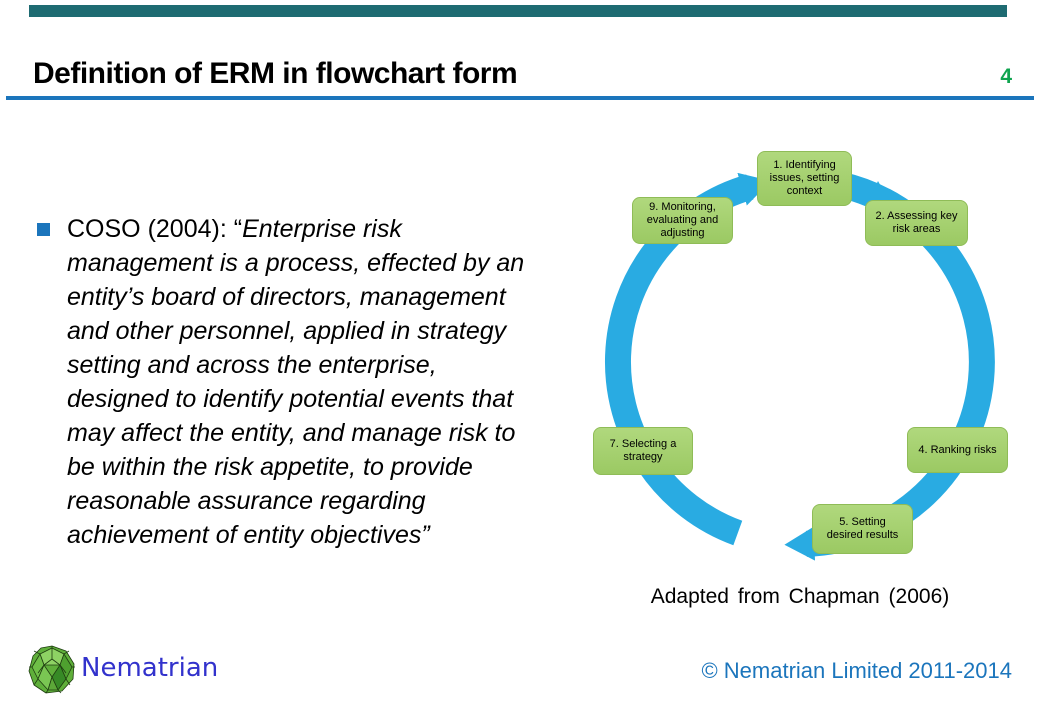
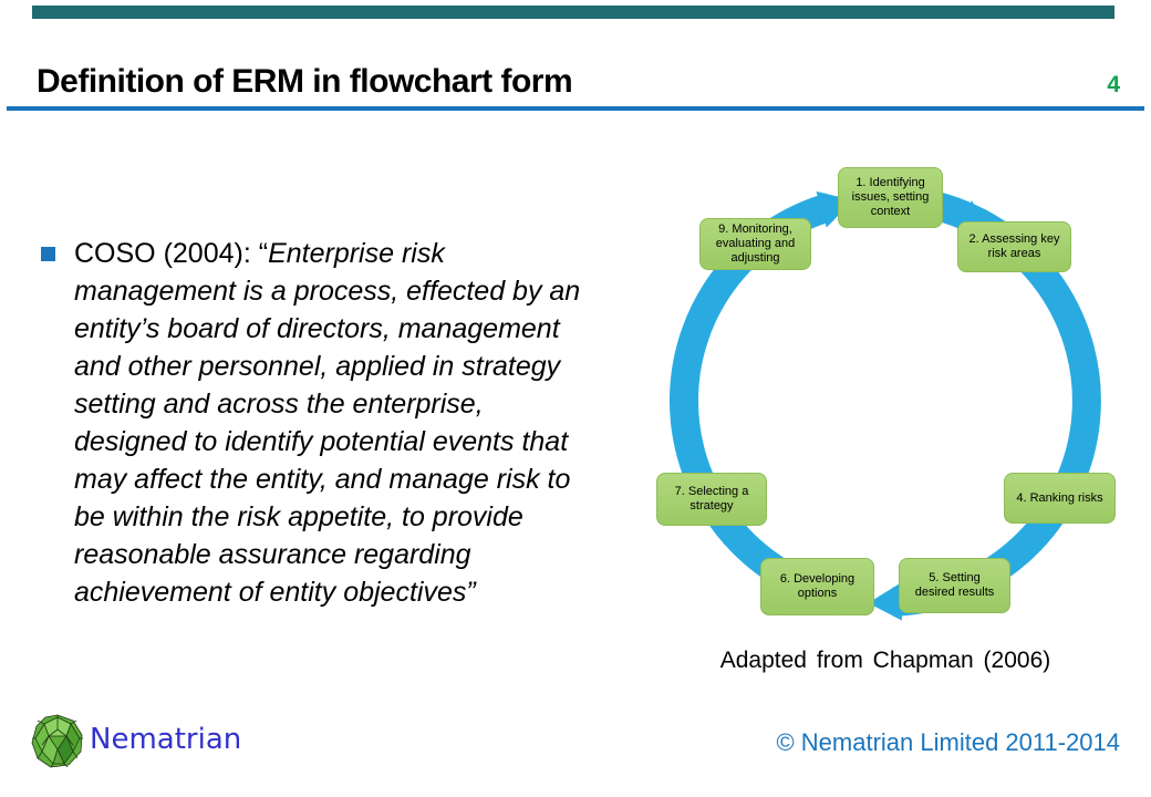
  Definition of ERM in flowchart form
  4
  COSO (2004): “Enterprise risk
  management is a process, effected by an
  entity’s board of directors, management
  and other personnel, applied in strategy
  setting and across the enterprise,
  designed to identify potential events that
  may affect the entity, and manage risk to
  be within the risk appetite, to provide
  reasonable assurance regarding
  achievement of entity objectives”
  1. Identifying issues, setting context
  2. Assessing key risk areas
  4. Ranking risks
  5. Setting desired results
+ 6. Developing options
  7. Selecting a strategy
  9. Monitoring, evaluating and adjusting
  Adapted from Chapman (2006)
  Nematrian
  © Nematrian Limited 2011-2014
